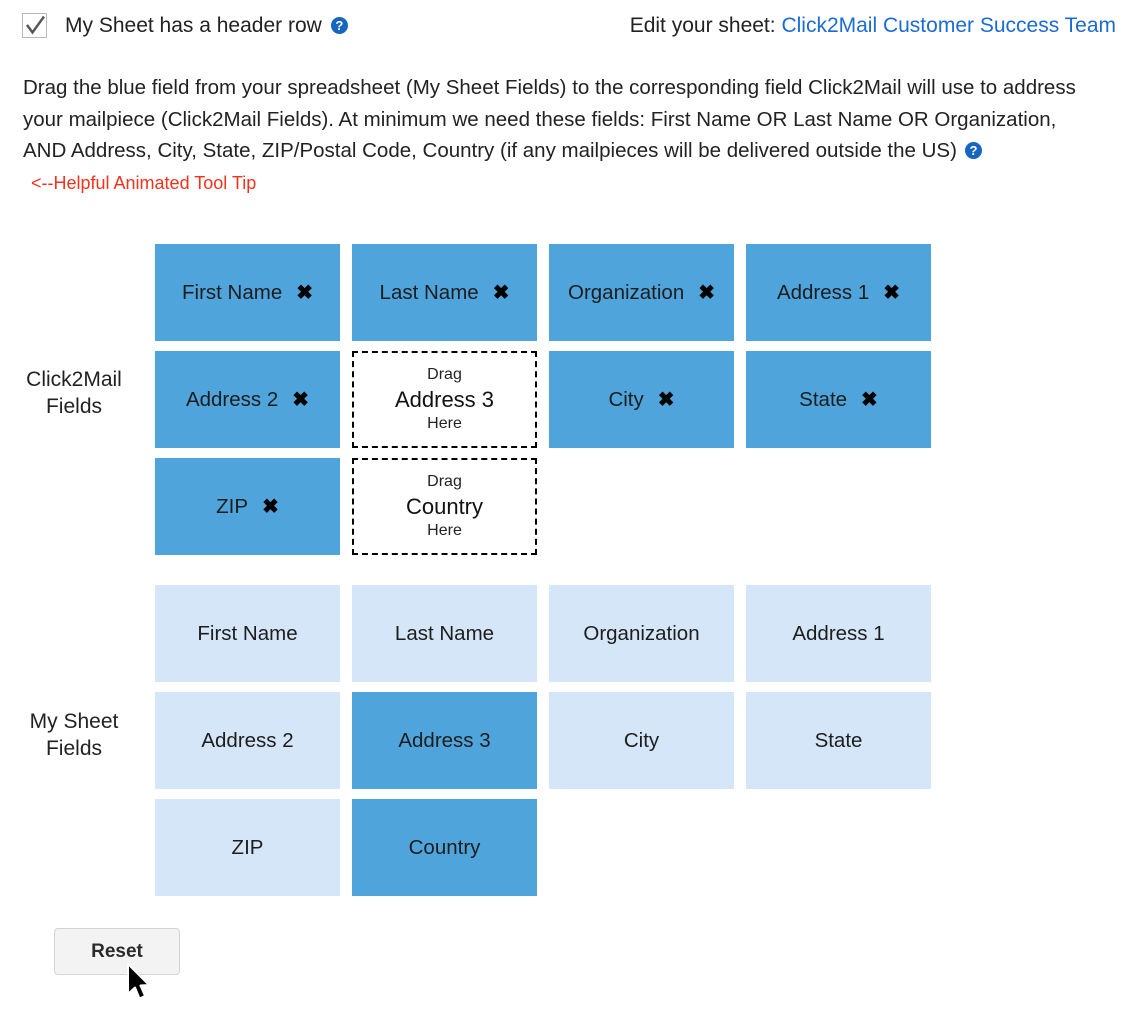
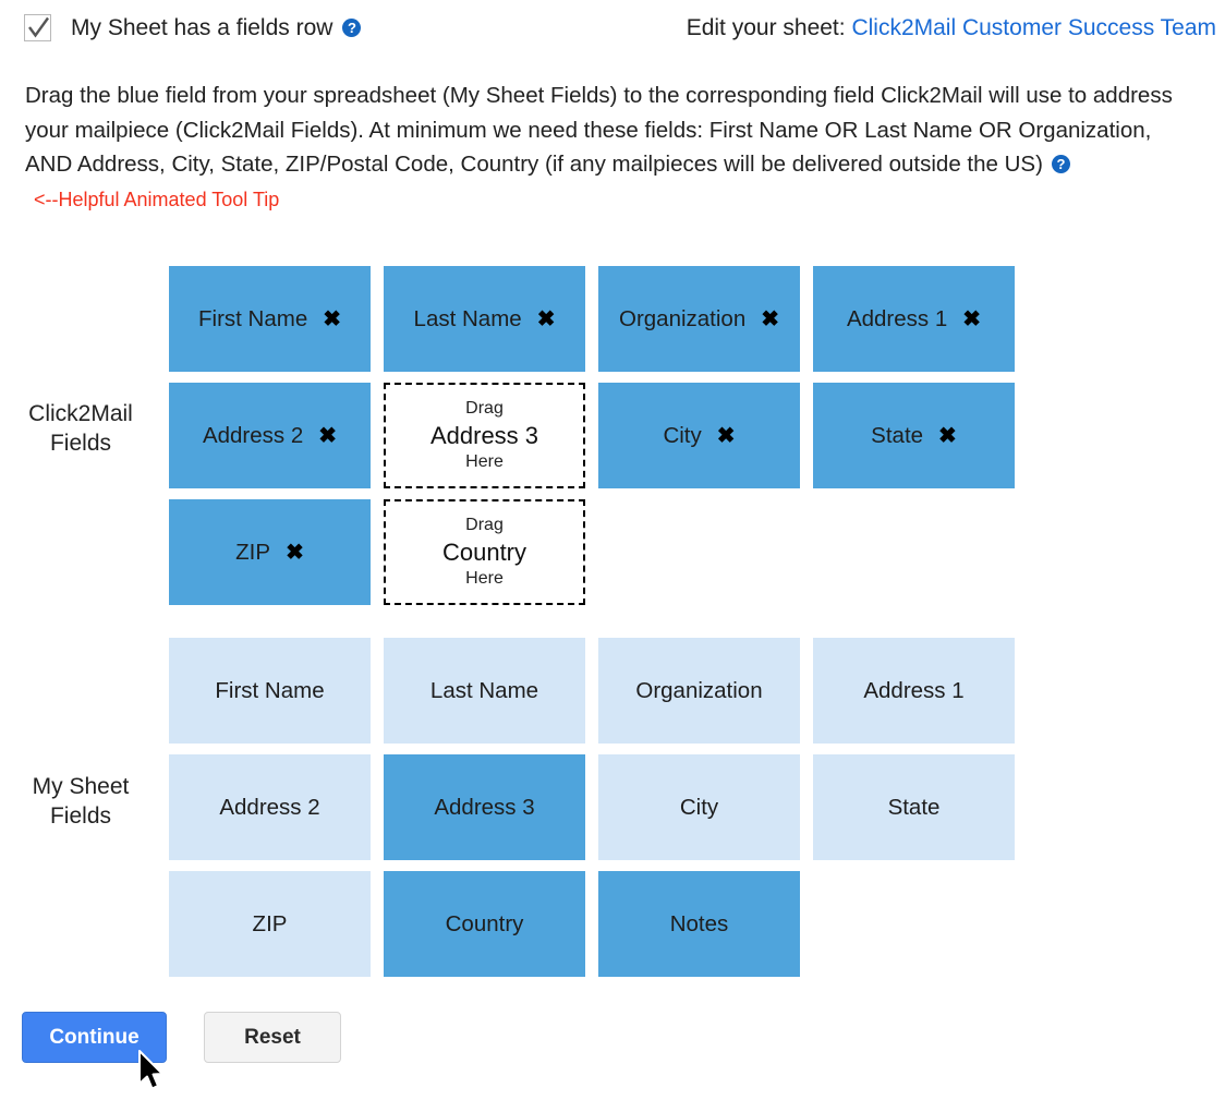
- My Sheet has a header row
+ My Sheet has a fields row
  Edit your sheet: Click2Mail Customer Success Team
  Drag the blue field from your spreadsheet (My Sheet Fields) to the corresponding field Click2Mail will use to address your mailpiece (Click2Mail Fields). At minimum we need these fields: First Name OR Last Name OR Organization, AND Address, City, State, ZIP/Postal Code, Country (if any mailpieces will be delivered outside the US)<--Helpful Animated Tool Tip
  Click2Mail
  Fields
  First Name
  ✖
  Last Name
  ✖
  Organization
  ✖
  Address 1
  ✖
  Address 2
  ✖
  Drag
  Address 3
  Here
  City
  ✖
  State
  ✖
  ZIP
  ✖
  Drag
  Country
  Here
  My Sheet
  Fields
  First Name
  Last Name
  Organization
  Address 1
  Address 2
  Address 3
  City
  State
  ZIP
  Country
+ Notes
+ Continue
  Reset
